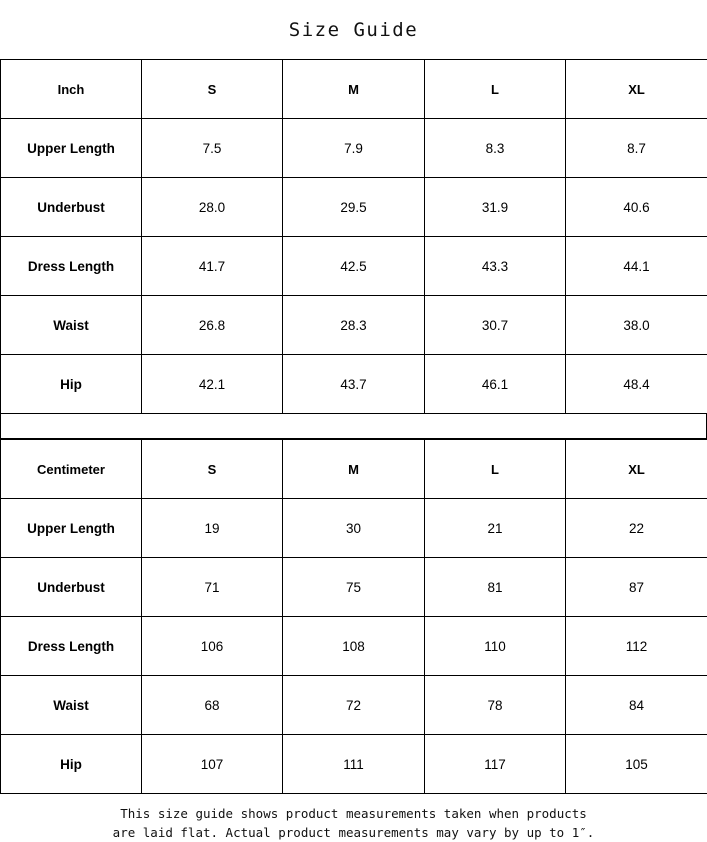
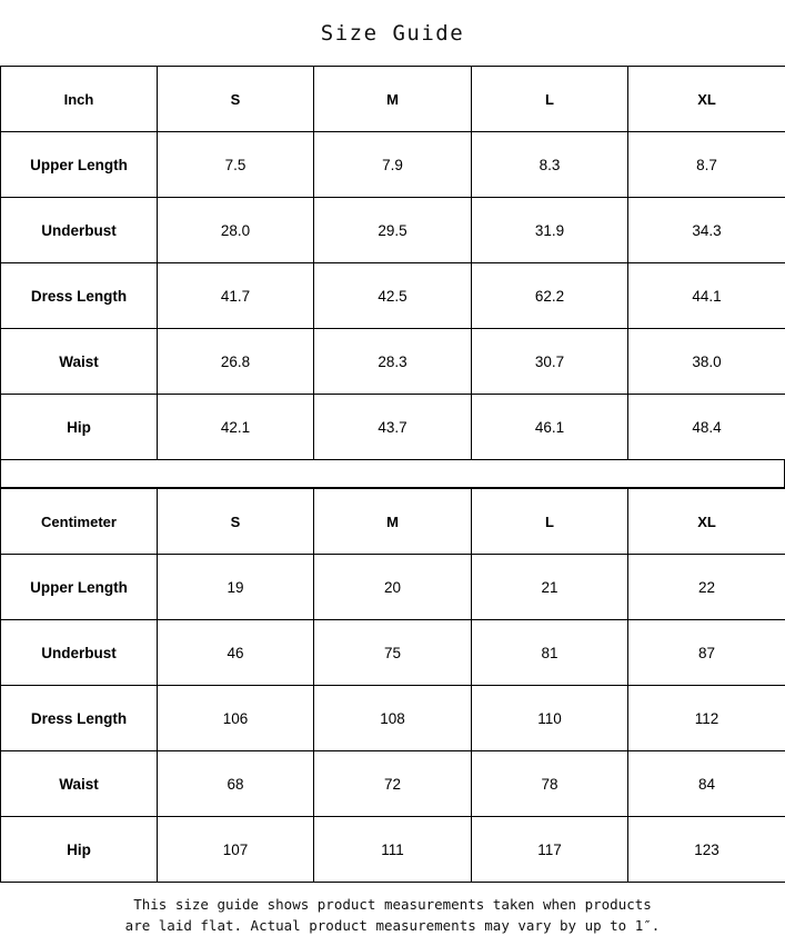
  Size Guide
  Inch	S	M	L	XL
  Upper Length	7.5	7.9	8.3	8.7
- Underbust	28.0	29.5	31.9	40.6
+ Underbust	28.0	29.5	31.9	34.3
- Dress Length	41.7	42.5	43.3	44.1
+ Dress Length	41.7	42.5	62.2	44.1
  Waist	26.8	28.3	30.7	38.0
  Hip	42.1	43.7	46.1	48.4
  Centimeter	S	M	L	XL
- Upper Length	19	30	21	22
+ Upper Length	19	20	21	22
- Underbust	71	75	81	87
+ Underbust	46	75	81	87
  Dress Length	106	108	110	112
  Waist	68	72	78	84
- Hip	107	111	117	105
+ Hip	107	111	117	123
  This size guide shows product measurements taken when products
  are laid flat. Actual product measurements may vary by up to 1″.
